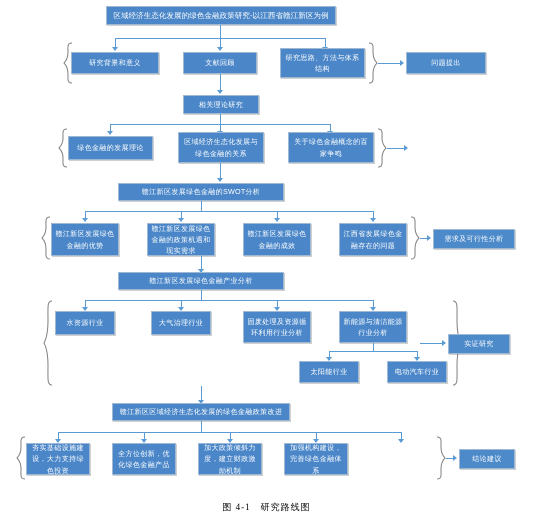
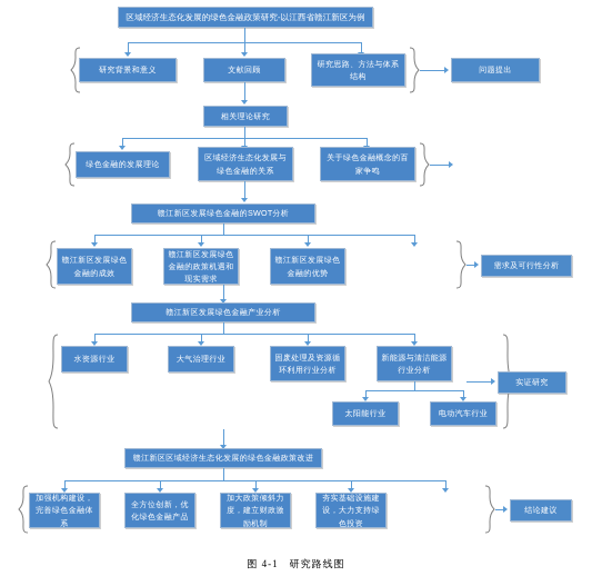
  区域经济生态化发展的绿色金融政策研究-以江西省赣江新区为例
  研究背景和意义
  文献回顾
  研究思路、方法与体系结构
  问题提出
  相关理论研究
  绿色金融的发展理论
  区域经济生态化发展与绿色金融的关系
  关于绿色金融概念的百家争鸣
  赣江新区发展绿色金融的SWOT分析
- 赣江新区发展绿色金融的优势
+ 赣江新区发展绿色金融的成效
  赣江新区发展绿色金融的政策机遇和现实需求
- 赣江新区发展绿色金融的成效
+ 赣江新区发展绿色金融的优势
- 江西省发展绿色金融存在的问题
  需求及可行性分析
  赣江新区发展绿色金融产业分析
  水资源行业
  大气治理行业
  固废处理及资源循环利用行业分析
  新能源与清洁能源行业分析
  太阳能行业
  电动汽车行业
  实证研究
  赣江新区区域经济生态化发展的绿色金融政策改进
- 夯实基础设施建设，大力支持绿色投资
+ 加强机构建设，完善绿色金融体系
  全方位创新，优化绿色金融产品
  加大政策倾斜力度，建立财政激励机制
- 加强机构建设，完善绿色金融体系
+ 夯实基础设施建设，大力支持绿色投资
  结论建议
  图 4-1 研究路线图
